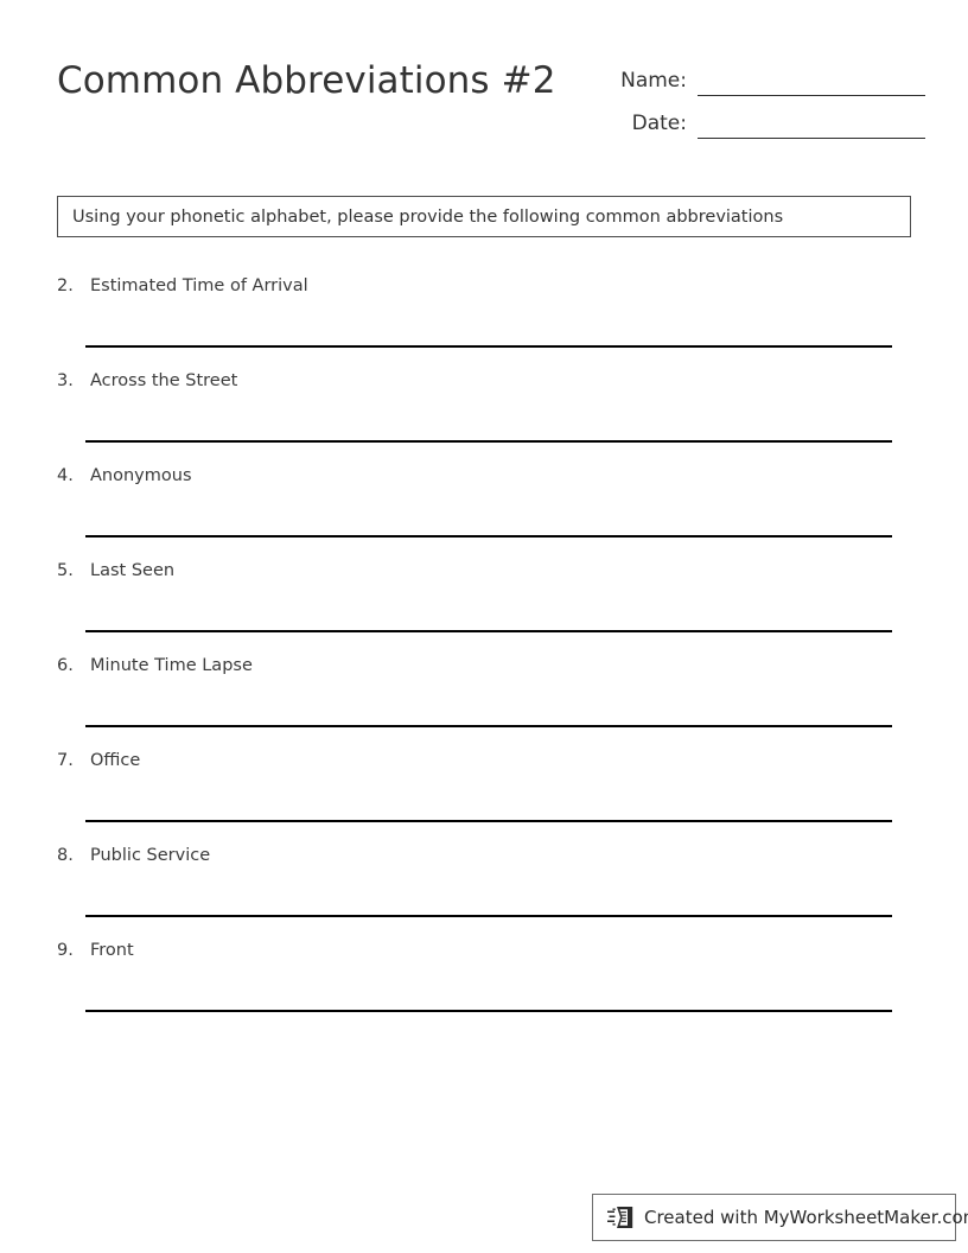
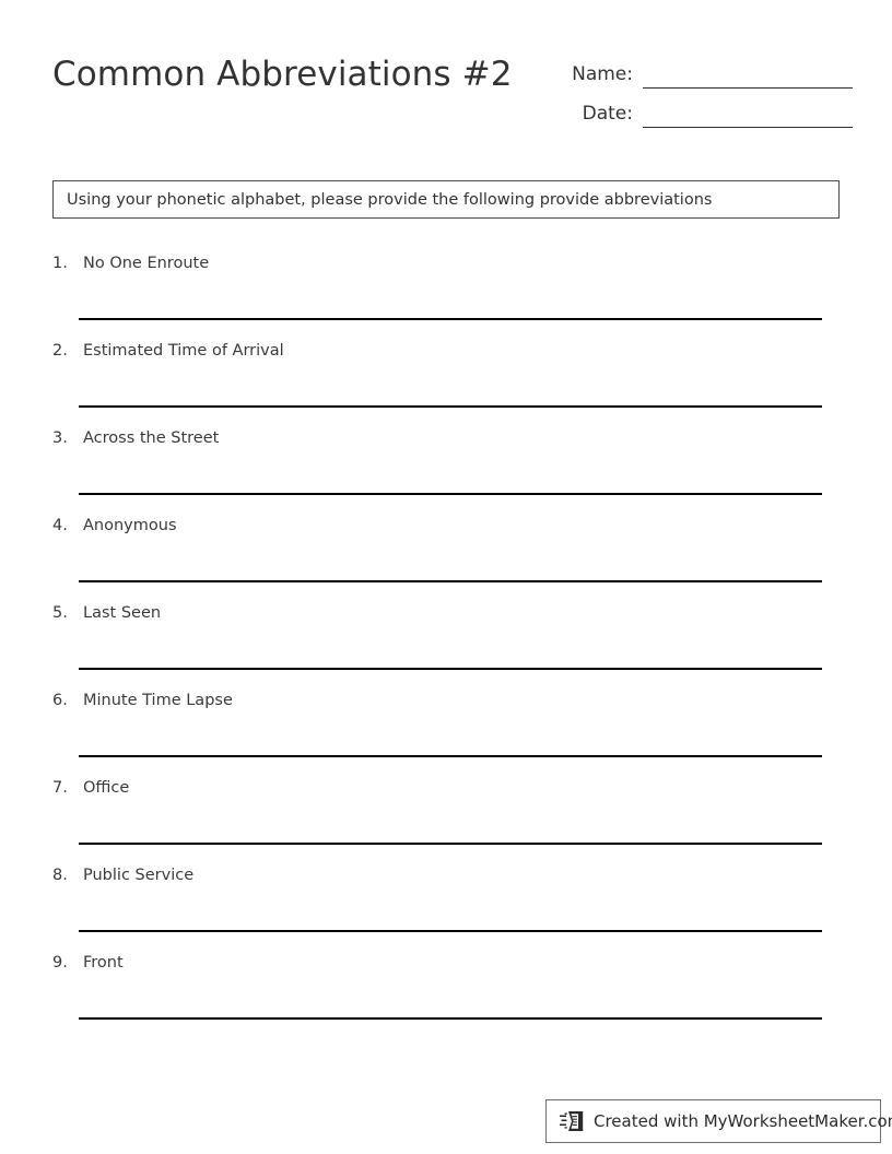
  Common Abbreviations #2
  Name:
  Date:
- Using your phonetic alphabet, please provide the following common abbreviations
+ Using your phonetic alphabet, please provide the following provide abbreviations
+ 1.
+ No One Enroute
  2.
  Estimated Time of Arrival
  3.
  Across the Street
  4.
  Anonymous
  5.
  Last Seen
  6.
  Minute Time Lapse
  7.
  Office
  8.
  Public Service
  9.
  Front
  Created with MyWorksheetMaker.co
